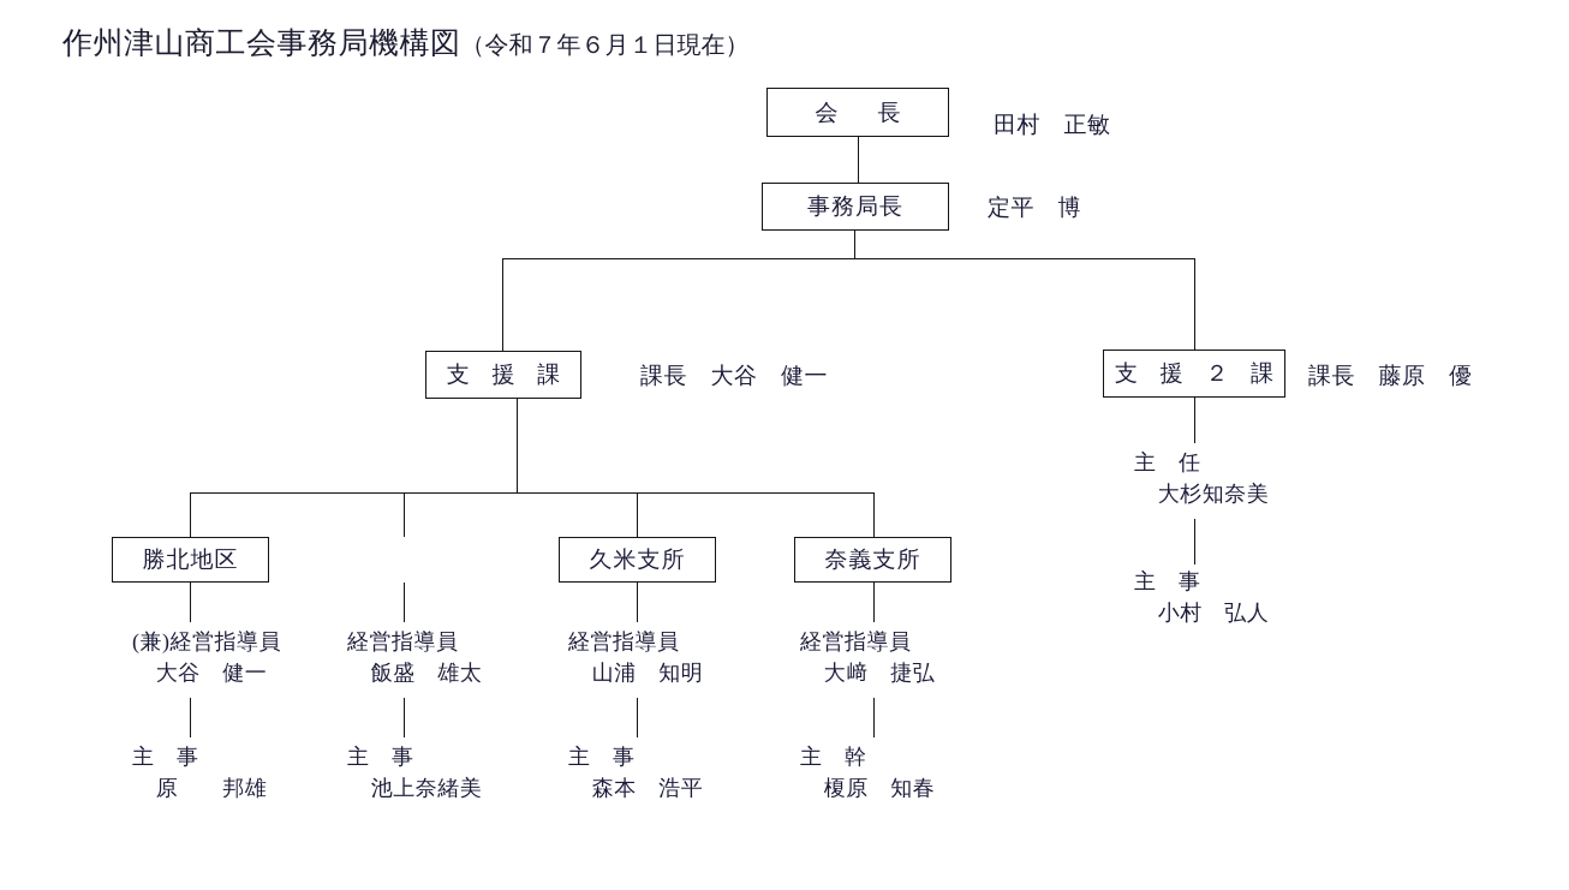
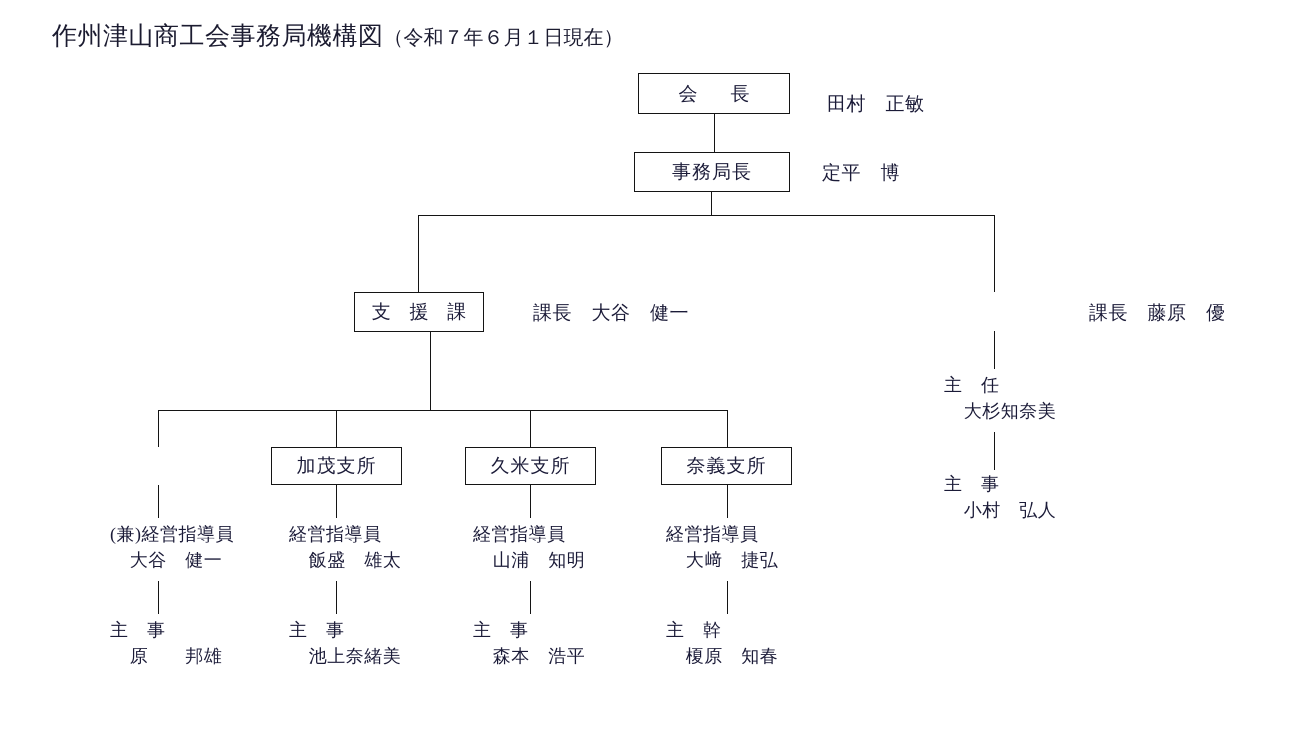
  作州津山商工会事務局機構図（令和７年６月１日現在）
  会 長
  田村 正敏
  事務局長
  定平 博
  支 援 課
  課長 大谷 健一
- 支 援 ２ 課
  課長 藤原 優
  主 任
  大杉知奈美
  主 事
  小村 弘人
- 勝北地区
  (兼)経営指導員
  大谷 健一
  主 事
  原 邦雄
+ 加茂支所
  経営指導員
  飯盛 雄太
  主 事
  池上奈緒美
  久米支所
  経営指導員
  山浦 知明
  主 事
  森本 浩平
  奈義支所
  経営指導員
  大﨑 捷弘
  主 幹
  榎原 知春
